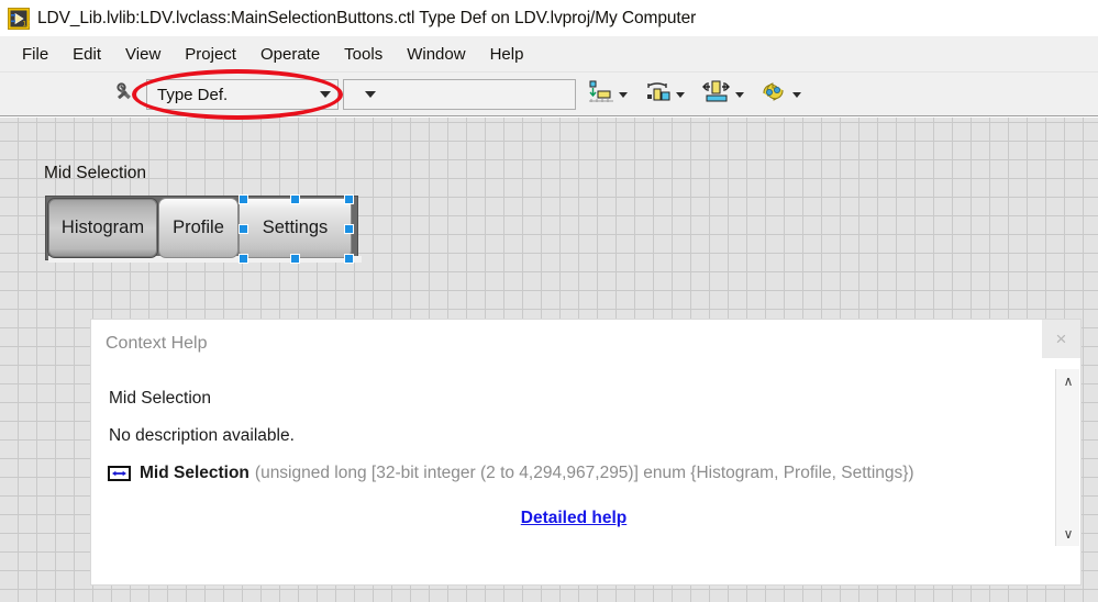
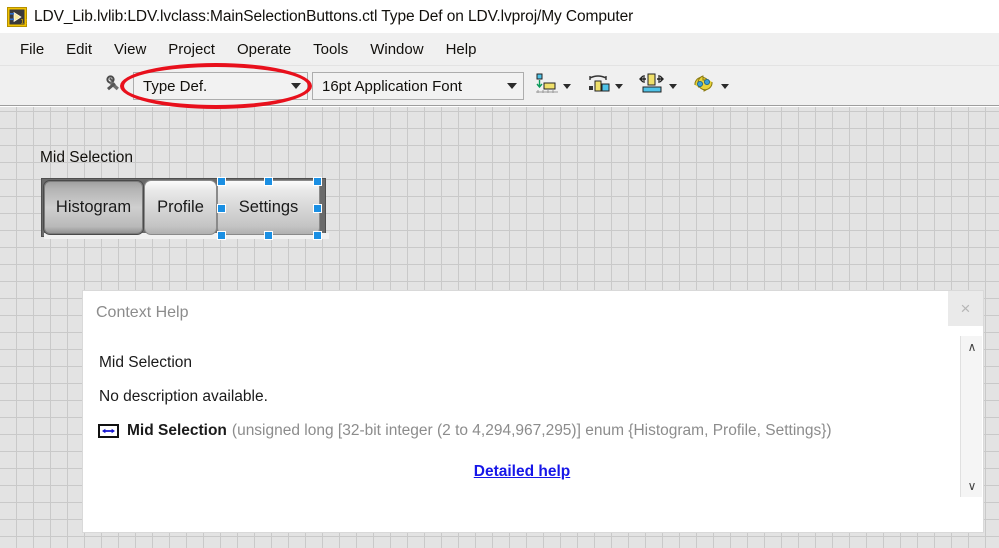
  LDV_Lib.lvlib:LDV.lvclass:MainSelectionButtons.ctl Type Def on LDV.lvproj/My Computer
  File
  Edit
  View
  Project
  Operate
  Tools
  Window
  Help
  Type Def.
+ 16pt Application Font
  Mid Selection
  Histogram
  Profile
  Settings
  Context Help
  ×
  Mid Selection
  No description available.
  Mid Selection
  (unsigned long [32-bit integer (2 to 4,294,967,295)] enum {Histogram, Profile, Settings})
  Detailed help
  ∧
  ∨
